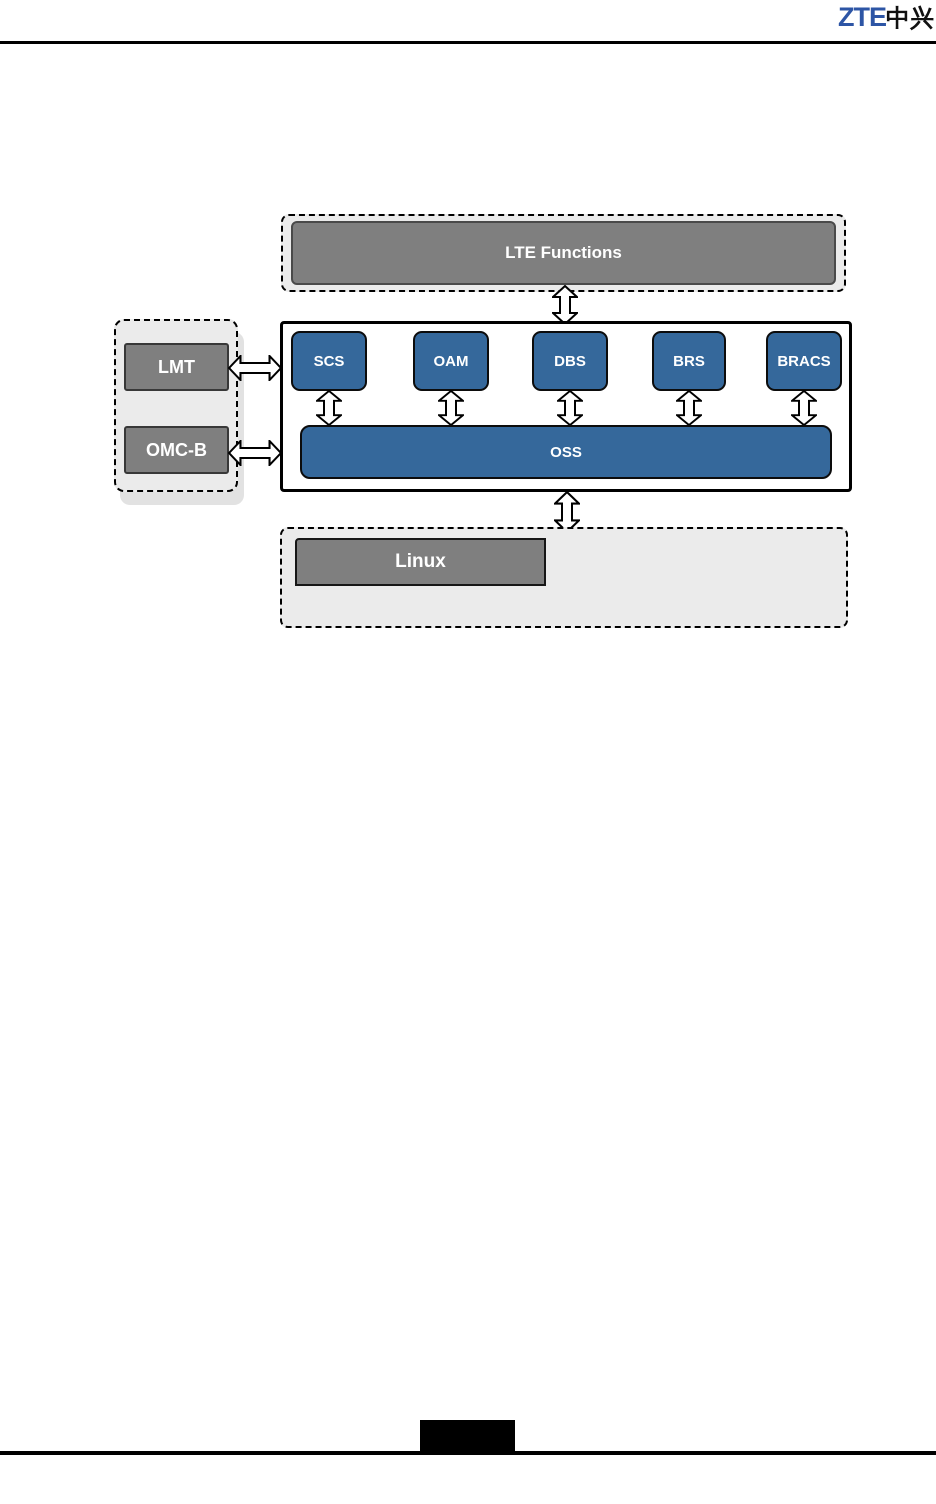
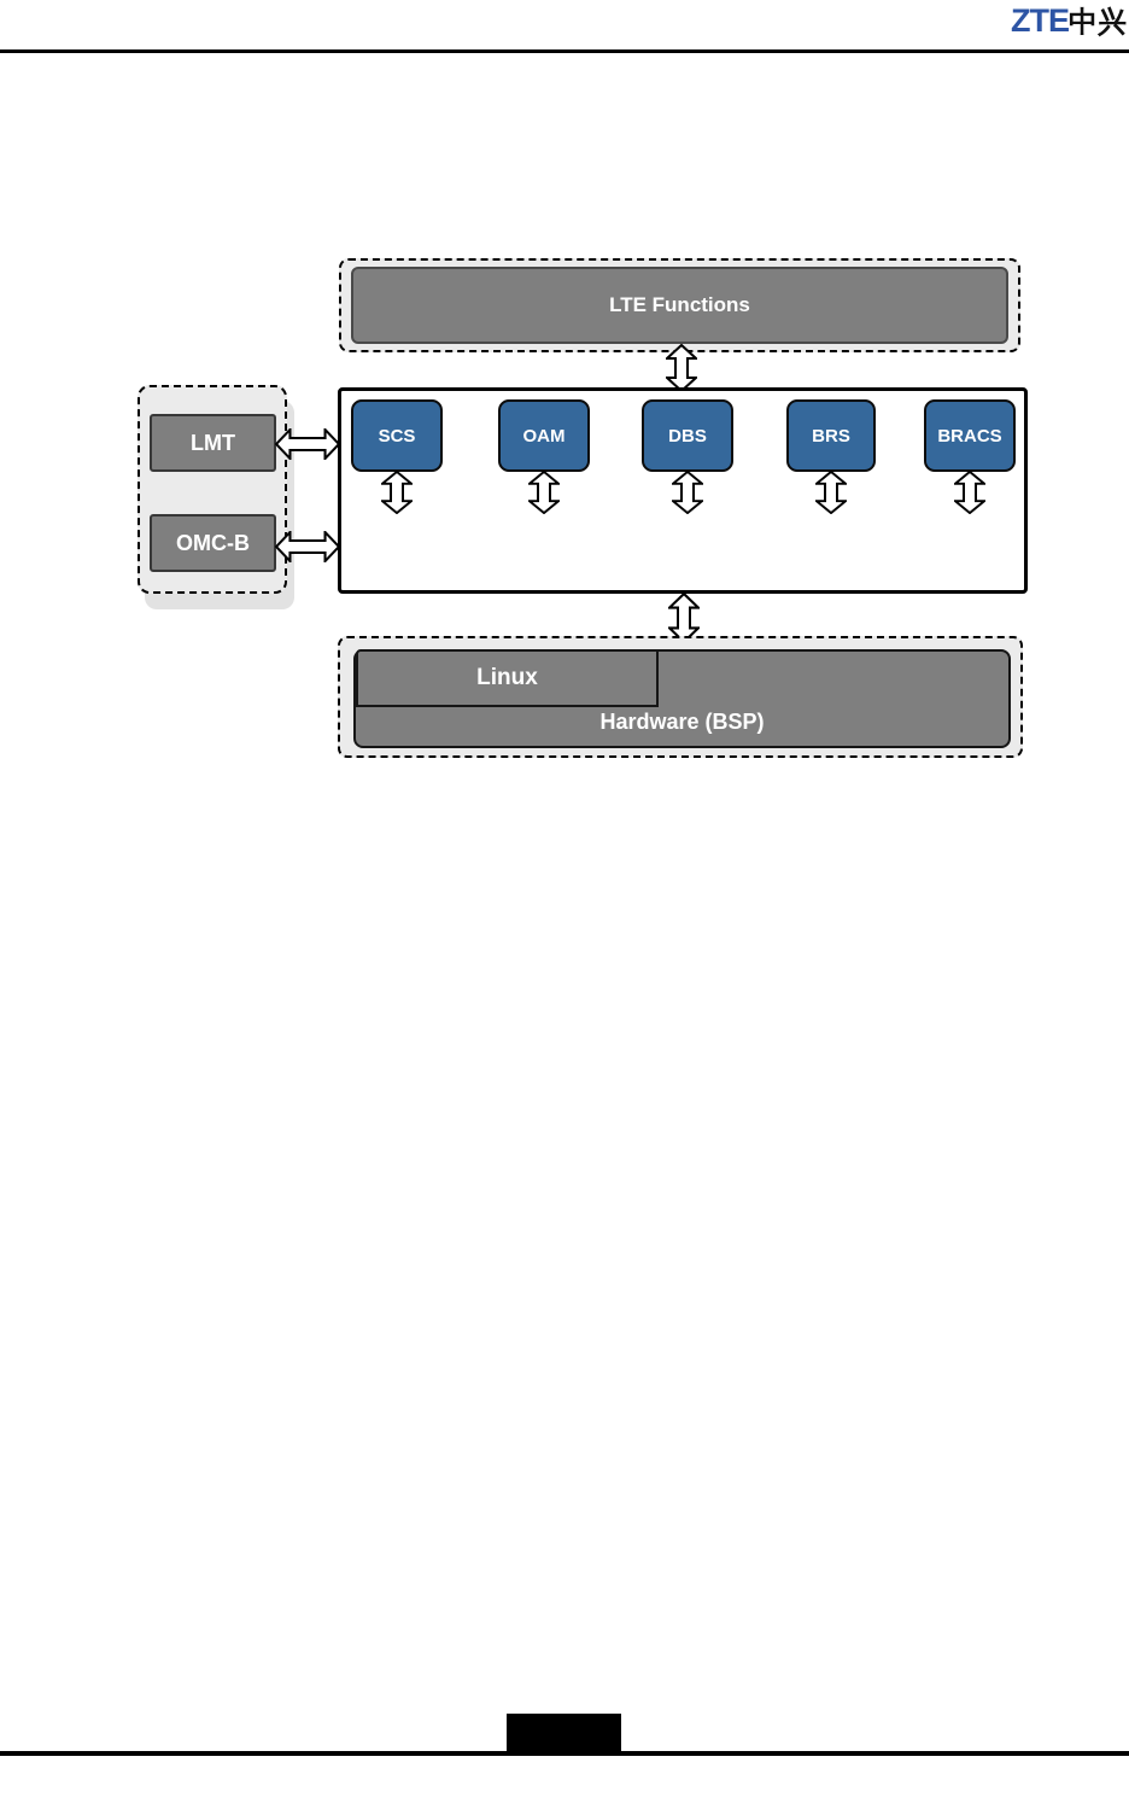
  ZTE中兴
  LTE Functions
  SCS
  OAM
  DBS
  BRS
  BRACS
- OSS
  LMT
  OMC-B
+ Hardware (BSP)
  Linux
